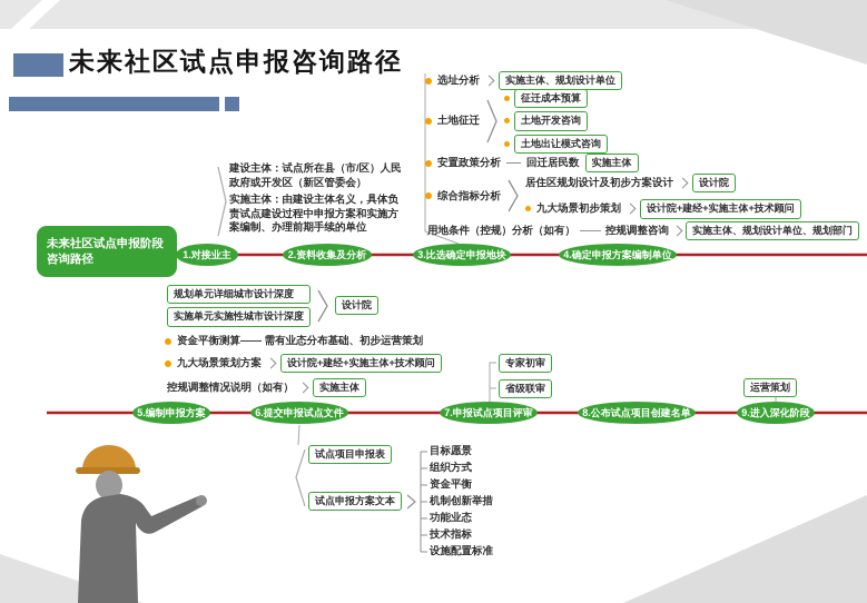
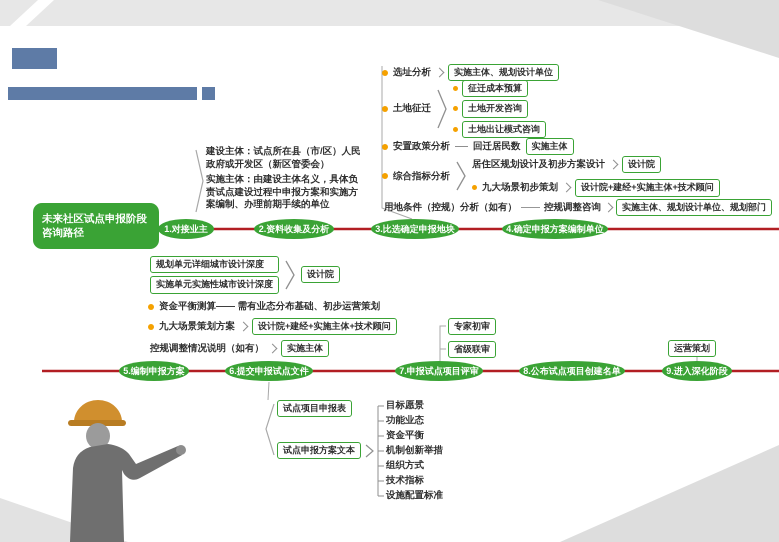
- 未来社区试点申报咨询路径
  未来社区试点申报阶段
  咨询路径
  1.对接业主
  2.资料收集及分析
  3.比选确定申报地块
  4.确定申报方案编制单位
  5.编制申报方案
  6.提交申报试点文件
  7.申报试点项目评审
  8.公布试点项目创建名单
  9.进入深化阶段
  建设主体：试点所在县（市/区）人民政府或开发区（新区管委会）
  实施主体：由建设主体名义，具体负责试点建设过程中申报方案和实施方案编制、办理前期手续的单位
  选址分析
  实施主体、规划设计单位
  土地征迁
  征迁成本预算
  土地开发咨询
  土地出让模式咨询
  安置政策分析
  回迁居民数
  实施主体
  综合指标分析
  居住区规划设计及初步方案设计
  设计院
  九大场景初步策划
  设计院+建经+实施主体+技术顾问
  用地条件（控规）分析（如有）
  ——
  控规调整咨询
  实施主体、规划设计单位、规划部门
  规划单元详细城市设计深度
  实施单元实施性城市设计深度
  设计院
  资金平衡测算—— 需有业态分布基础、初步运营策划
  九大场景策划方案
  设计院+建经+实施主体+技术顾问
  控规调整情况说明（如有）
  实施主体
  专家初审
  省级联审
  运营策划
  试点项目申报表
  试点申报方案文本
  目标愿景
- 组织方式
+ 功能业态
  资金平衡
  机制创新举措
- 功能业态
+ 组织方式
  技术指标
  设施配置标准
